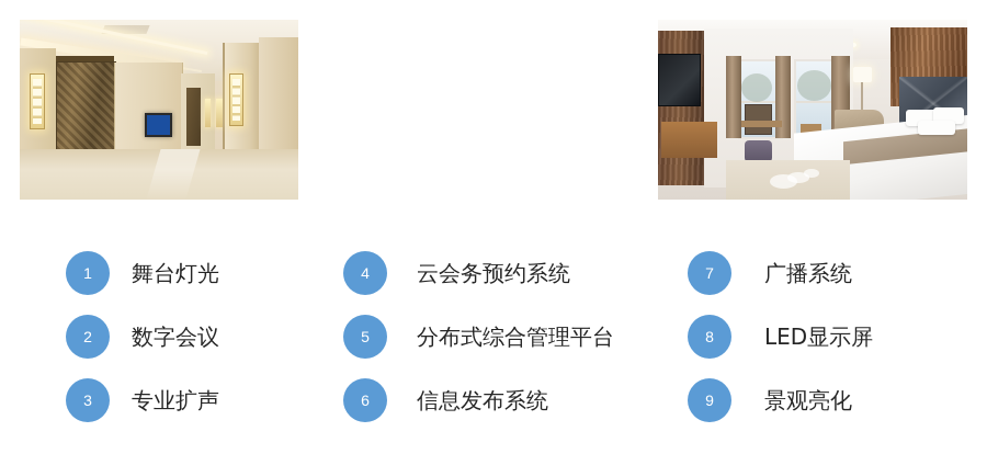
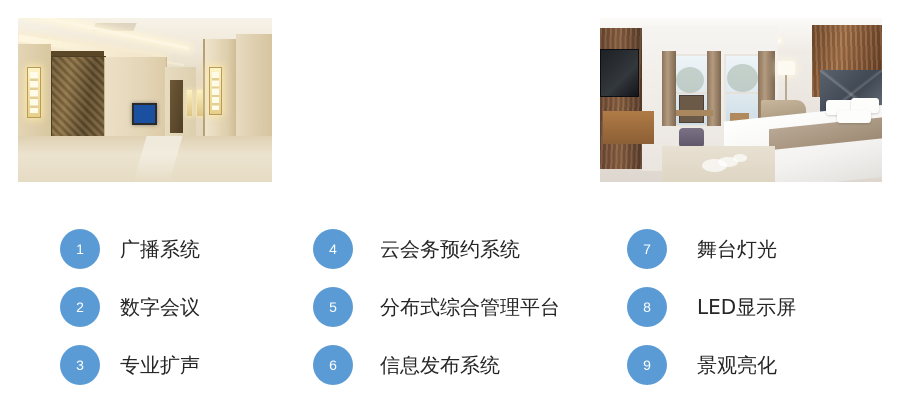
  1
- 舞台灯光
+ 广播系统
  2
  数字会议
  3
  专业扩声
  4
  云会务预约系统
  5
  分布式综合管理平台
  6
  信息发布系统
  7
- 广播系统
+ 舞台灯光
  8
  LED显示屏
  9
  景观亮化
